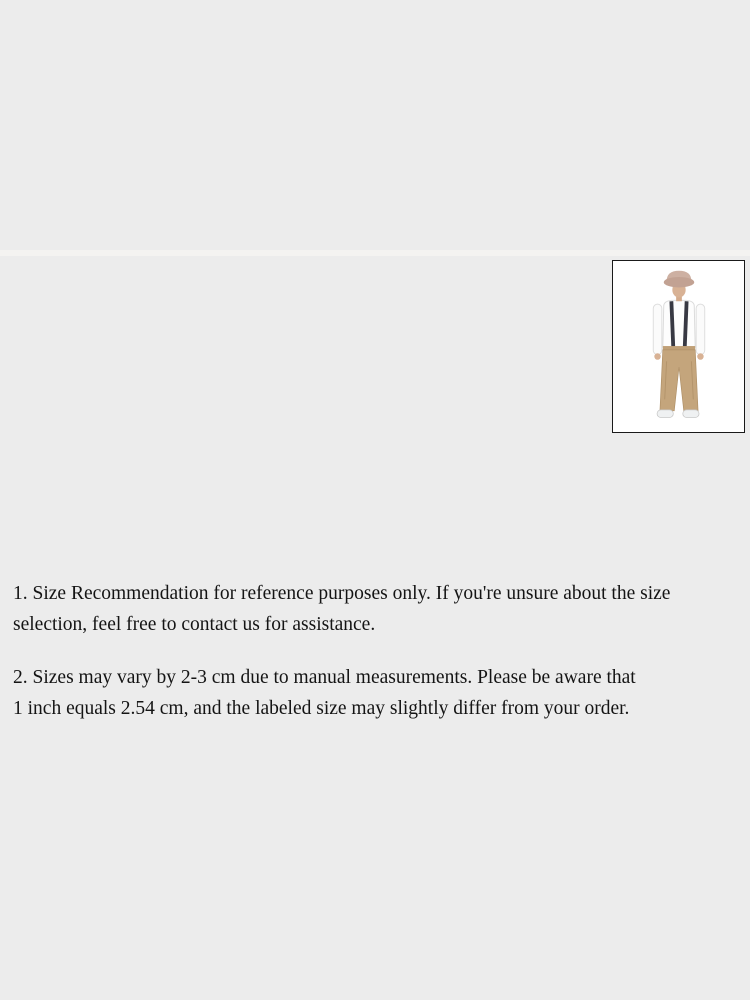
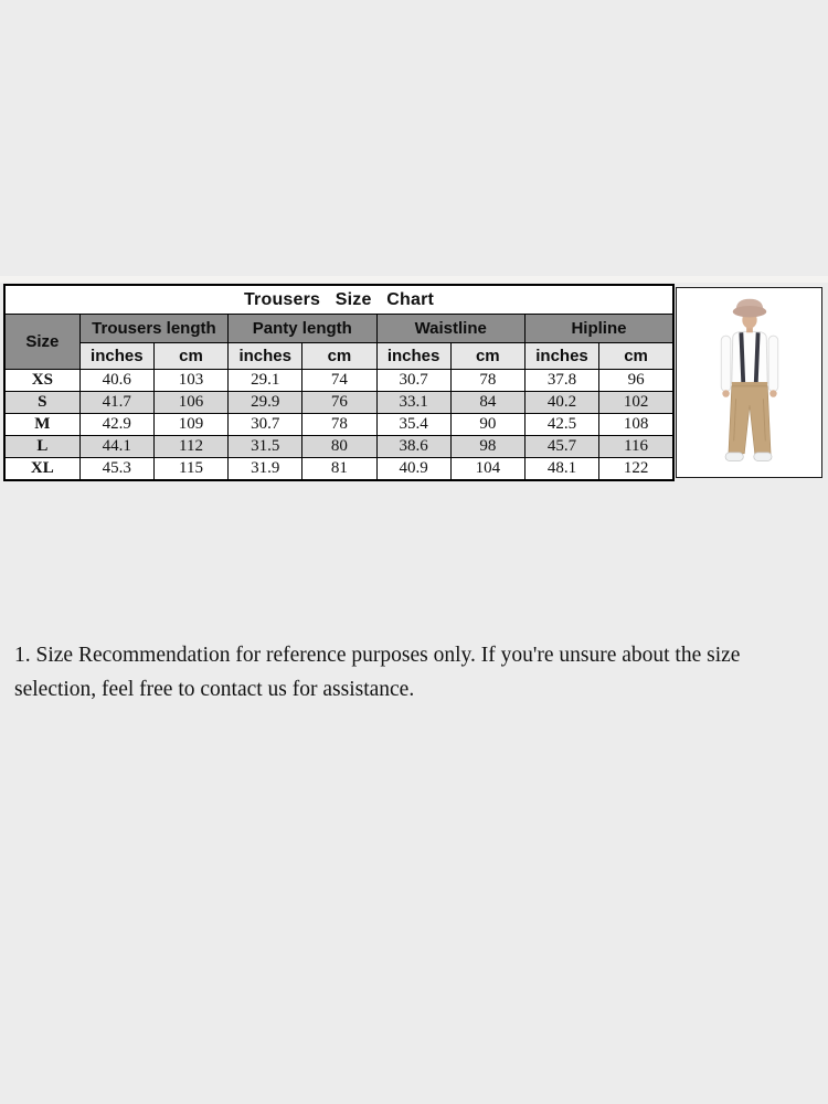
+ Trousers Size Chart
+ Size	Trousers length	Panty length	Waistline	Hipline
+ inches	cm	inches	cm	inches	cm	inches	cm
+ XS	40.6	103	29.1	74	30.7	78	37.8	96
+ S	41.7	106	29.9	76	33.1	84	40.2	102
+ M	42.9	109	30.7	78	35.4	90	42.5	108
+ L	44.1	112	31.5	80	38.6	98	45.7	116
+ XL	45.3	115	31.9	81	40.9	104	48.1	122
  1. Size Recommendation for reference purposes only. If you're unsure about the size
  selection, feel free to contact us for assistance.
- 2. Sizes may vary by 2-3 cm due to manual measurements. Please be aware that
- 1 inch equals 2.54 cm, and the labeled size may slightly differ from your order.
